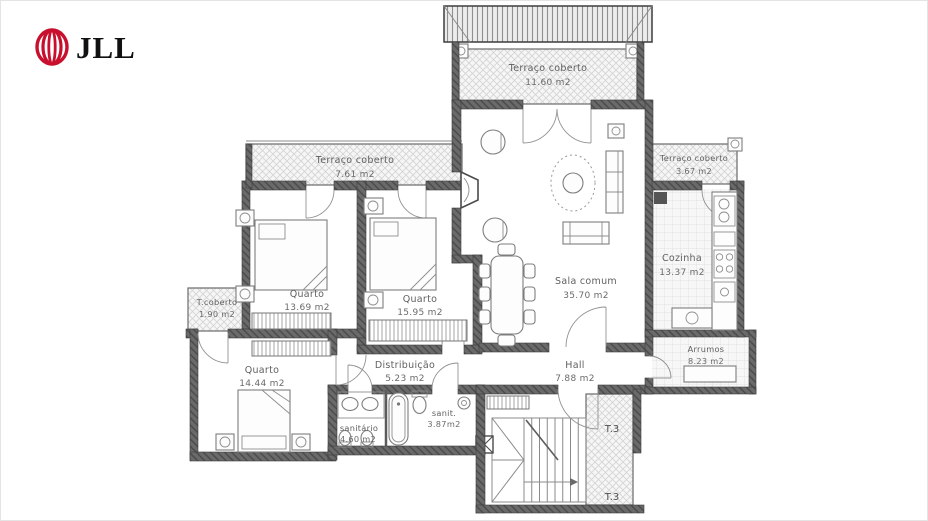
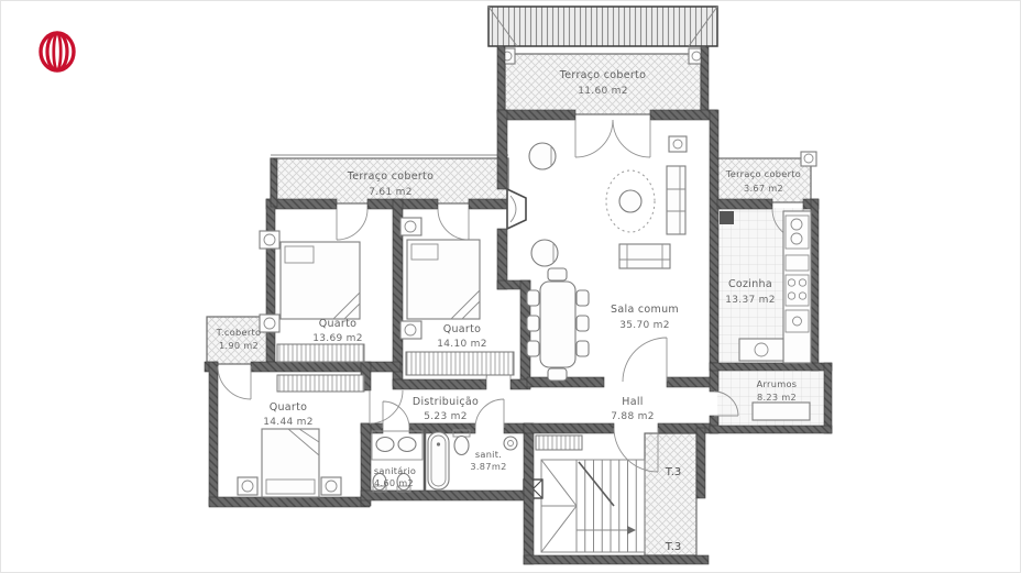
- JLL
  Terraço coberto
  11.60 m2
  Terraço coberto
  7.61 m2
  Terraço coberto
  3.67 m2
  Quarto
  13.69 m2
  Quarto
- 15.95 m2
+ 14.10 m2
  Sala comum
  35.70 m2
  Cozinha
  13.37 m2
  T.coberto
  1.90 m2
  Quarto
  14.44 m2
  Distribuição
  5.23 m2
  Hall
  7.88 m2
  Arrumos
  8.23 m2
  sanitário
  4.60 m2
  sanit.
  3.87m2
  T.3
  T.3
